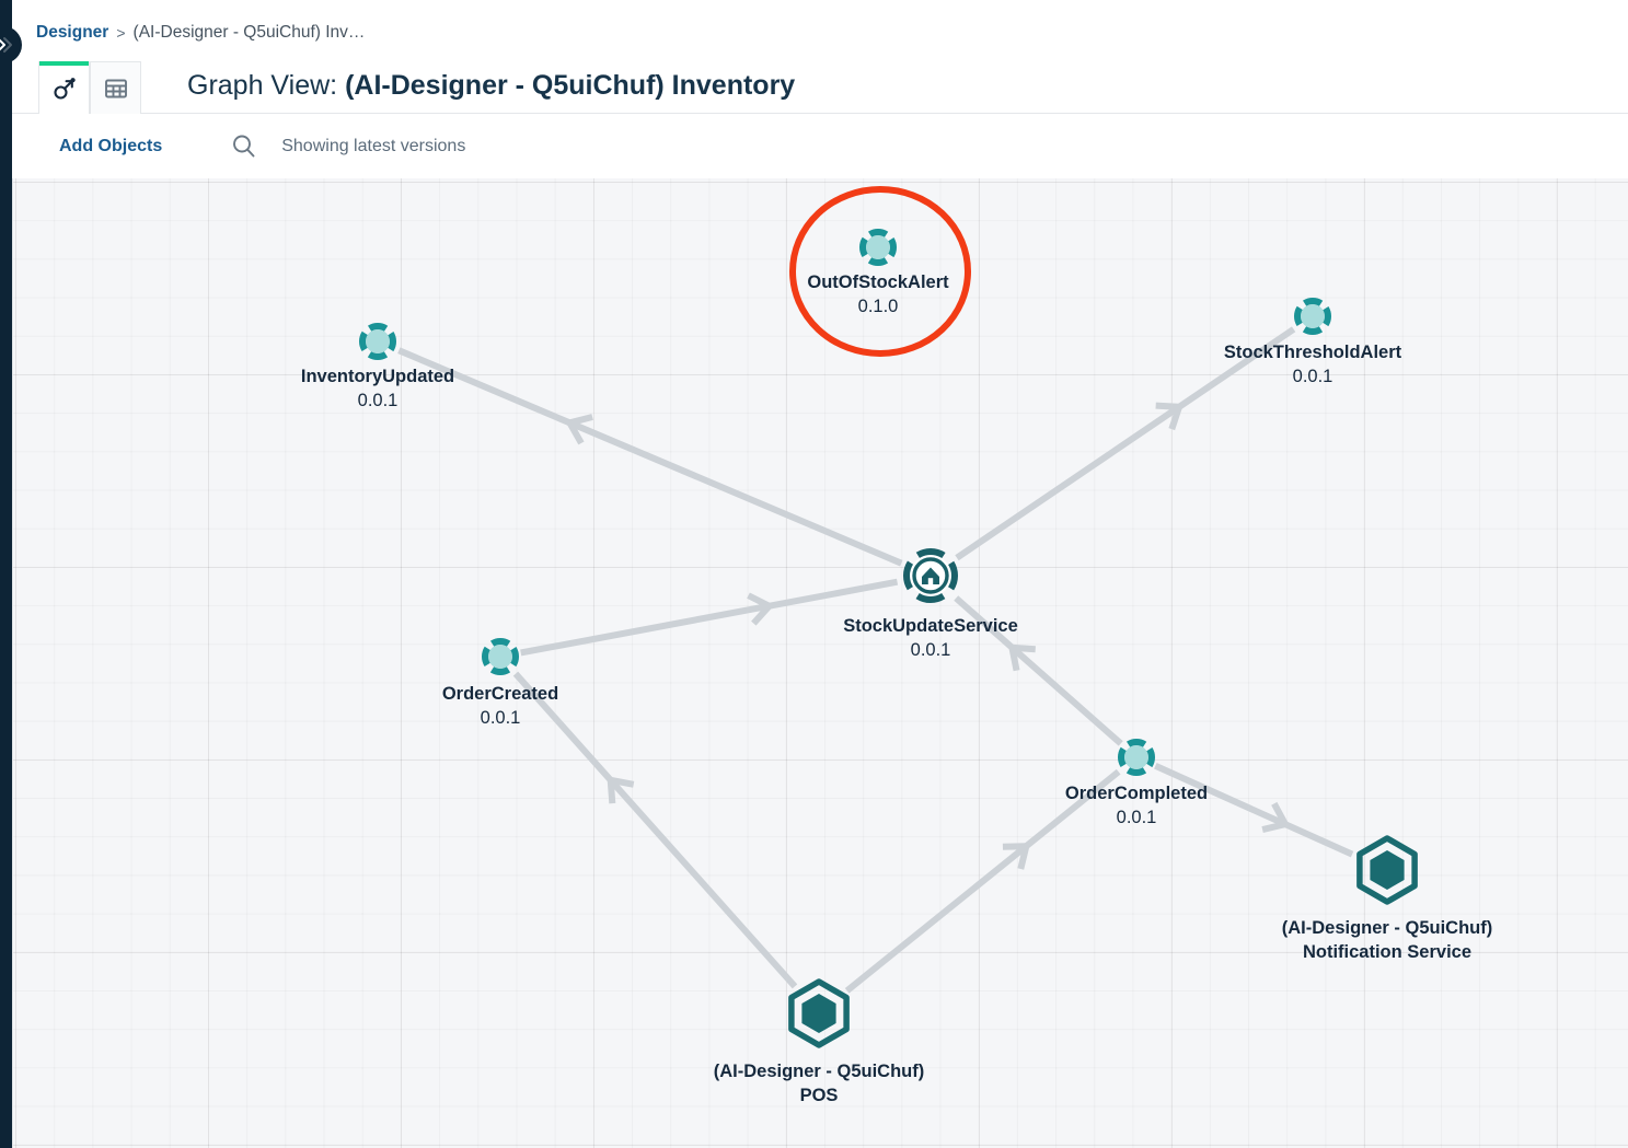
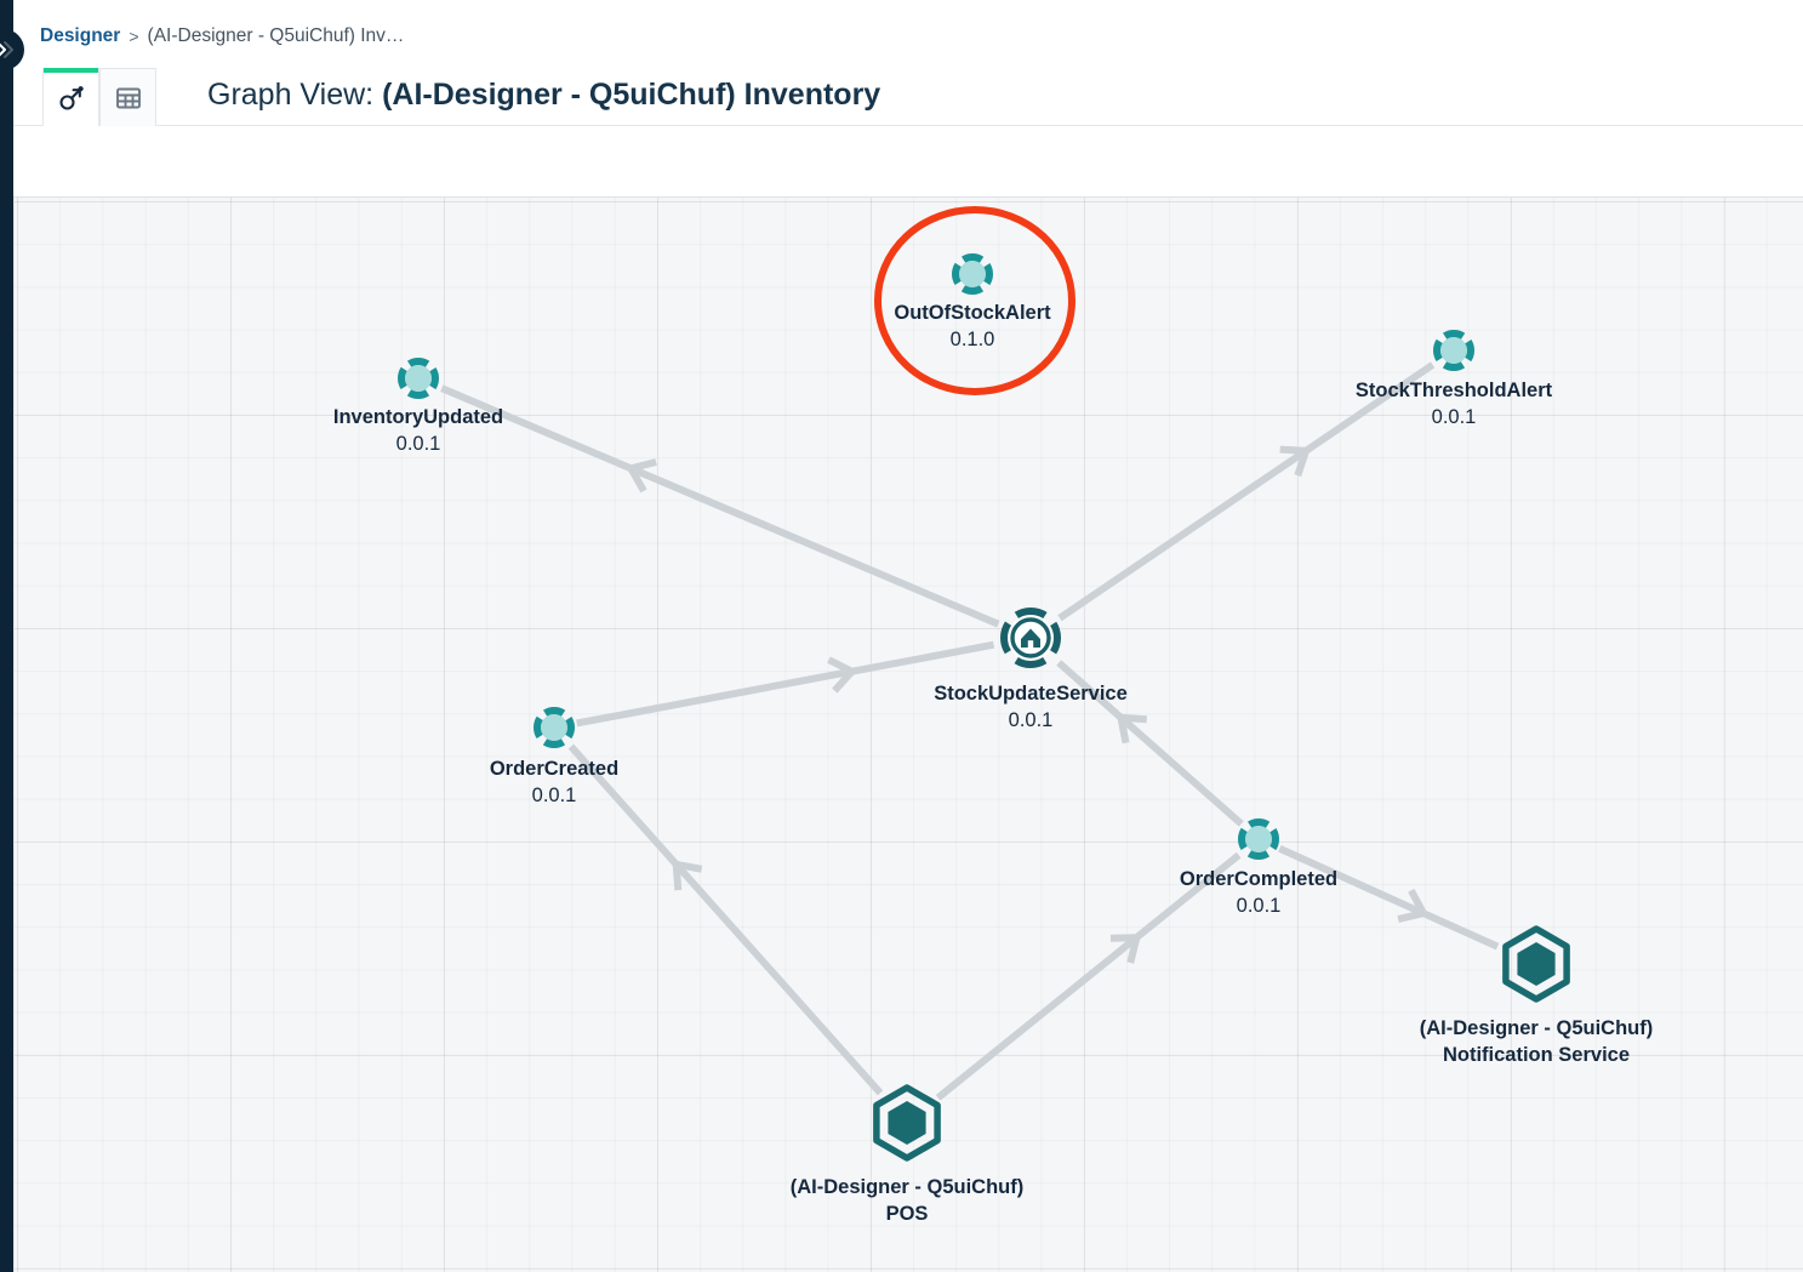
  Designer
  >
  (AI-Designer - Q5uiChuf) Inv…
  Graph View: (AI-Designer - Q5uiChuf) Inventory
- Add Objects
- Showing latest versions
  OutOfStockAlert
  0.1.0
  InventoryUpdated
  0.0.1
  StockThresholdAlert
  0.0.1
  StockUpdateService
  0.0.1
  OrderCreated
  0.0.1
  OrderCompleted
  0.0.1
  (AI-Designer - Q5uiChuf)
  Notification Service
  (AI-Designer - Q5uiChuf)
  POS
